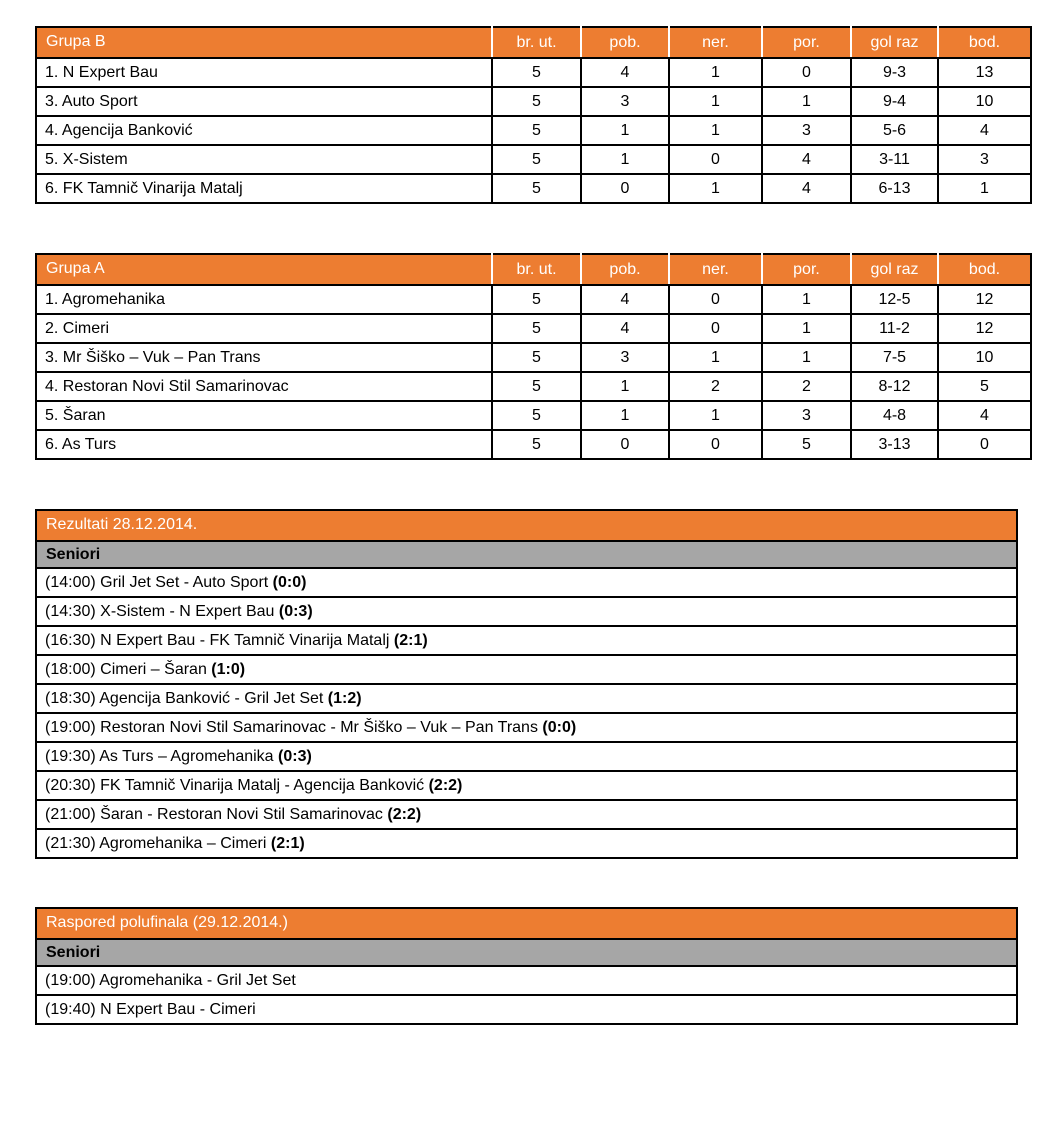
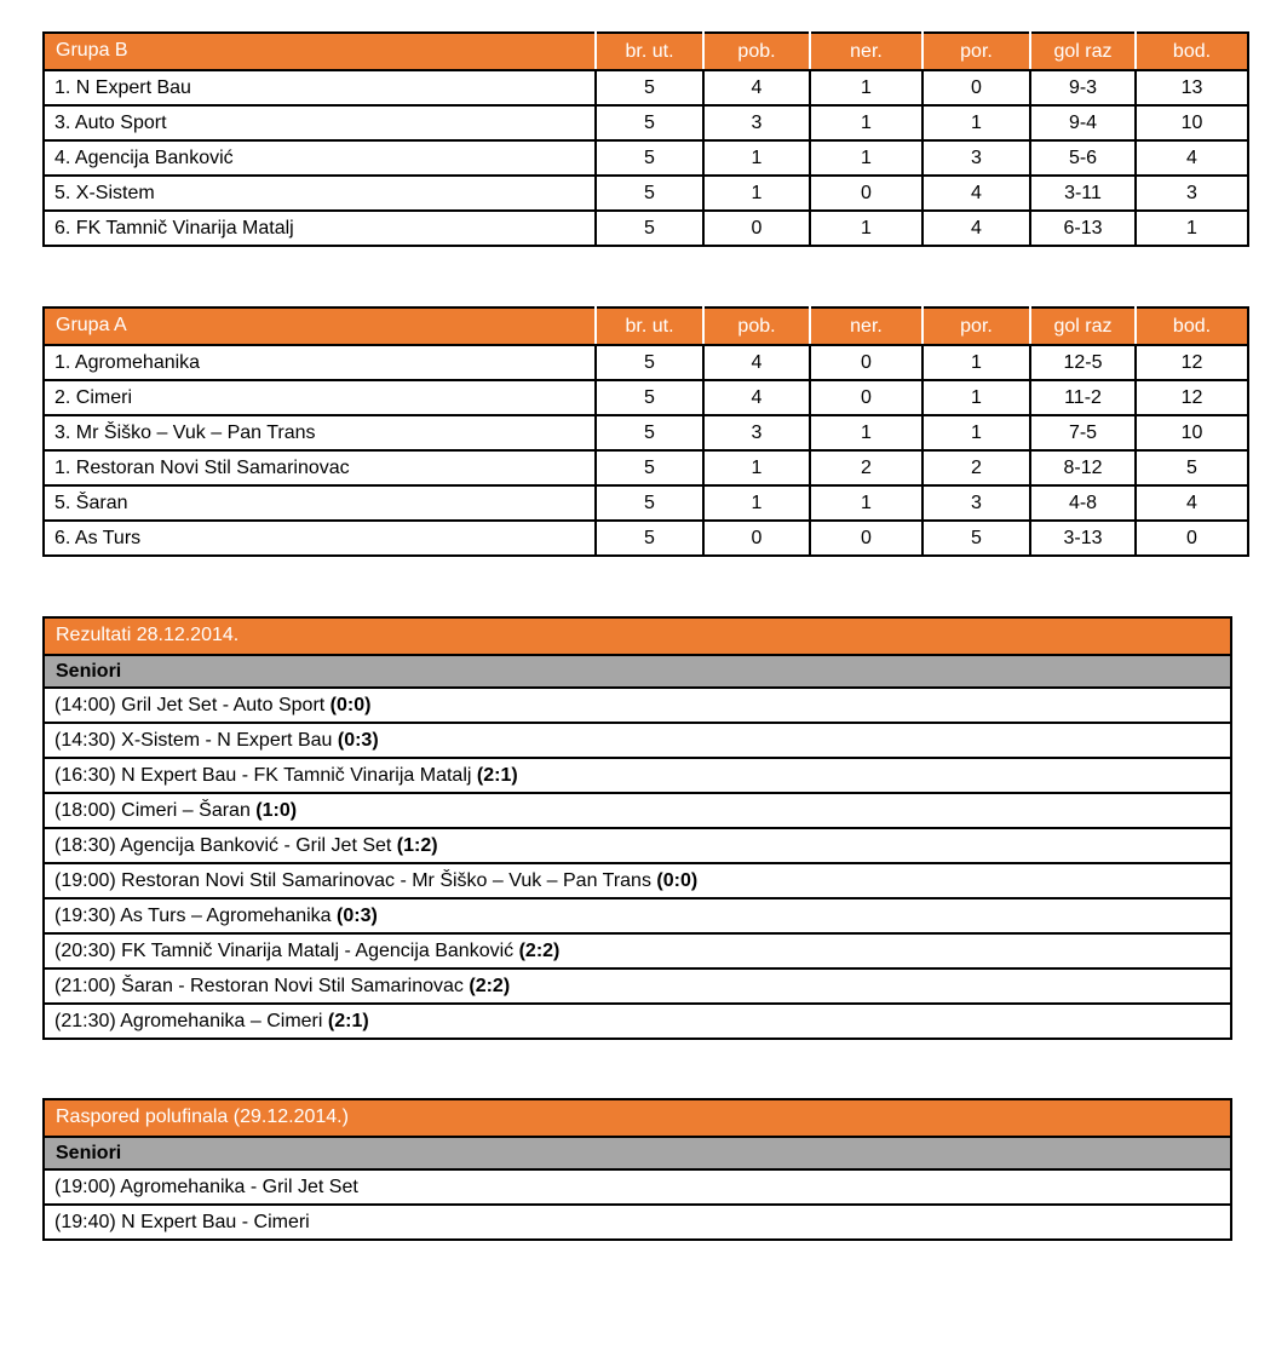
  Grupa B	br. ut.	pob.	ner.	por.	gol raz	bod.
  1. N Expert Bau	5	4	1	0	9-3	13
  3. Auto Sport	5	3	1	1	9-4	10
  4. Agencija Banković	5	1	1	3	5-6	4
  5. X-Sistem	5	1	0	4	3-11	3
  6. FK Tamnič Vinarija Matalj	5	0	1	4	6-13	1
  Grupa A	br. ut.	pob.	ner.	por.	gol raz	bod.
  1. Agromehanika	5	4	0	1	12-5	12
  2. Cimeri	5	4	0	1	11-2	12
  3. Mr Šiško – Vuk – Pan Trans	5	3	1	1	7-5	10
- 4. Restoran Novi Stil Samarinovac	5	1	2	2	8-12	5
+ 1. Restoran Novi Stil Samarinovac	5	1	2	2	8-12	5
  5. Šaran	5	1	1	3	4-8	4
  6. As Turs	5	0	0	5	3-13	0
  Rezultati 28.12.2014.
  Seniori
  (14:00) Gril Jet Set - Auto Sport (0:0)
  (14:30) X-Sistem - N Expert Bau (0:3)
  (16:30) N Expert Bau - FK Tamnič Vinarija Matalj (2:1)
  (18:00) Cimeri – Šaran (1:0)
  (18:30) Agencija Banković - Gril Jet Set (1:2)
  (19:00) Restoran Novi Stil Samarinovac - Mr Šiško – Vuk – Pan Trans (0:0)
  (19:30) As Turs – Agromehanika (0:3)
  (20:30) FK Tamnič Vinarija Matalj - Agencija Banković (2:2)
  (21:00) Šaran - Restoran Novi Stil Samarinovac (2:2)
  (21:30) Agromehanika – Cimeri (2:1)
  Raspored polufinala (29.12.2014.)
  Seniori
  (19:00) Agromehanika - Gril Jet Set
  (19:40) N Expert Bau - Cimeri
